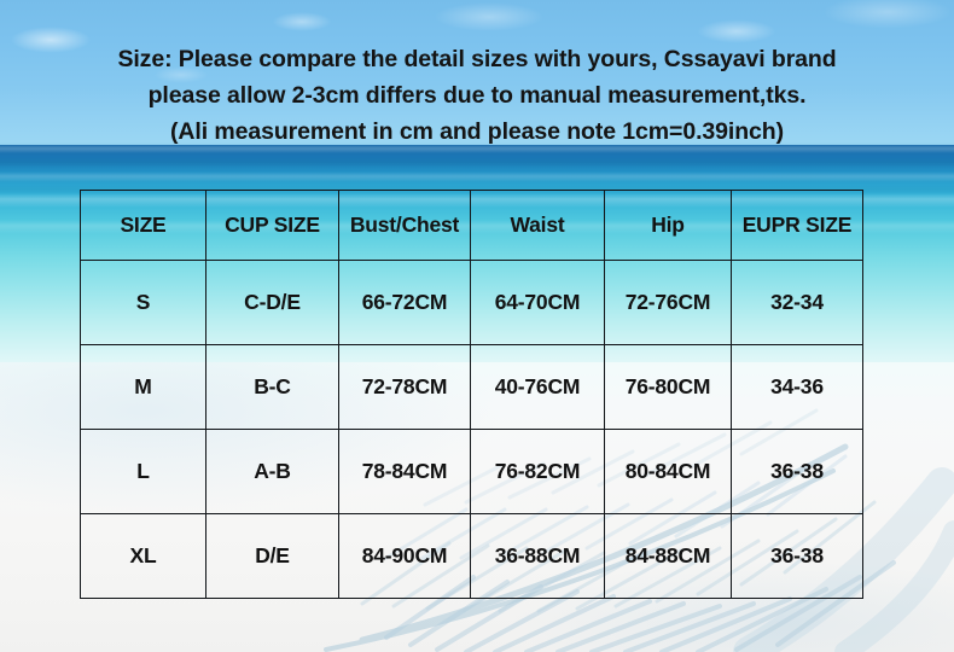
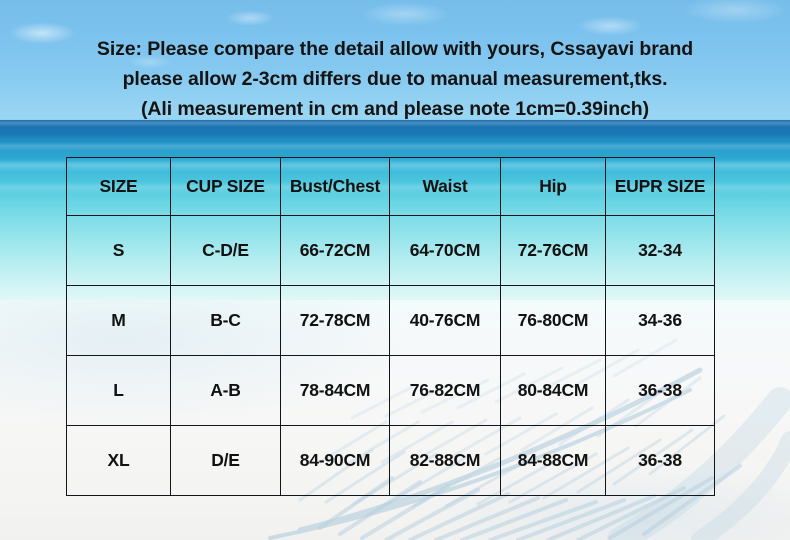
- Size: Please compare the detail sizes with yours, Cssayavi brand
+ Size: Please compare the detail allow with yours, Cssayavi brand
  please allow 2-3cm differs due to manual measurement,tks.
  (Ali measurement in cm and please note 1cm=0.39inch)
  SIZE	CUP SIZE	Bust/Chest	Waist	Hip	EUPR SIZE
  S	C-D/E	66-72CM	64-70CM	72-76CM	32-34
  M	B-C	72-78CM	40-76CM	76-80CM	34-36
  L	A-B	78-84CM	76-82CM	80-84CM	36-38
- XL	D/E	84-90CM	36-88CM	84-88CM	36-38
+ XL	D/E	84-90CM	82-88CM	84-88CM	36-38
